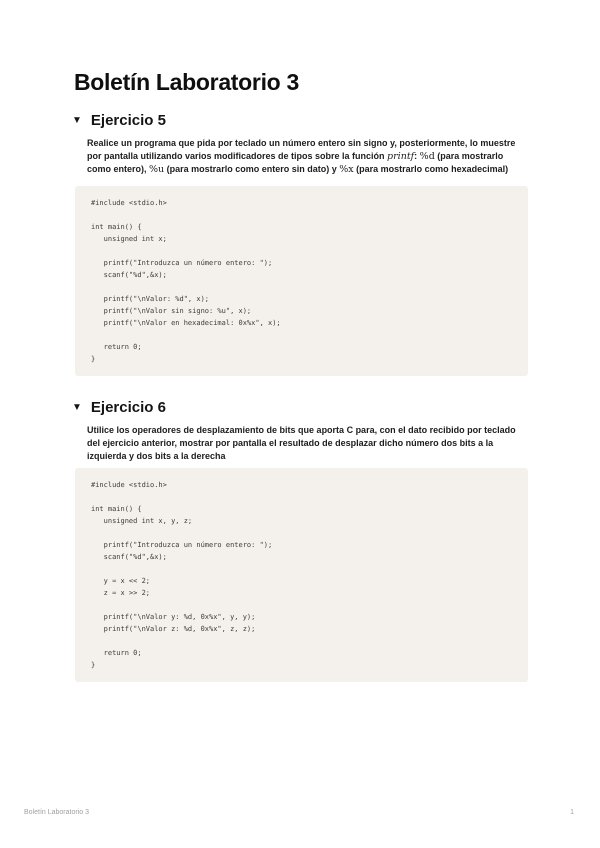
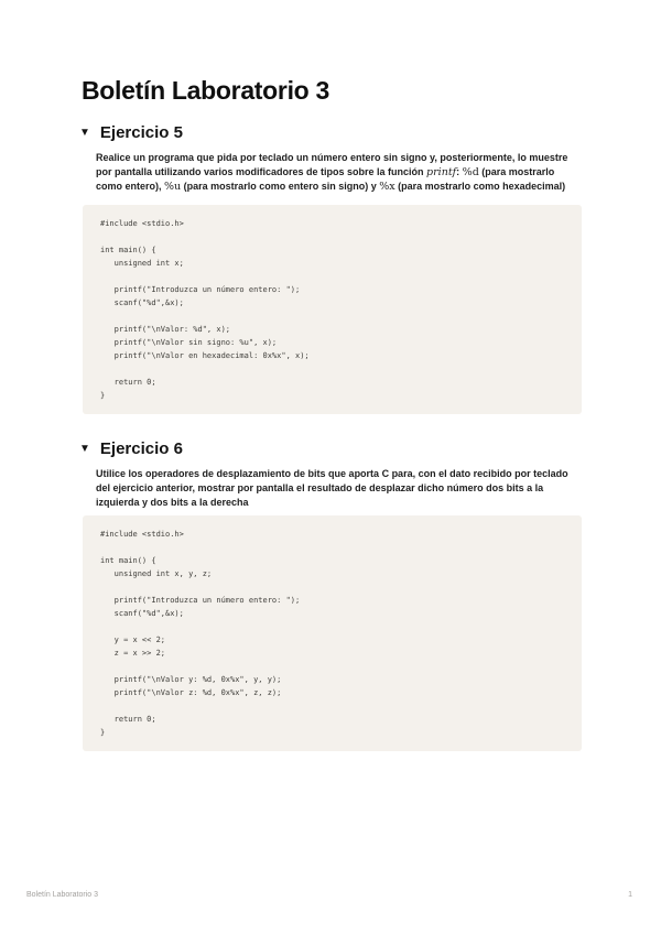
  Boletín Laboratorio 3
  ▼
  Ejercicio 5
- Realice un programa que pida por teclado un número entero sin signo y, posteriormente, lo muestre por pantalla utilizando varios modificadores de tipos sobre la función printf: %d (para mostrarlo como entero), %u (para mostrarlo como entero sin dato) y %x (para mostrarlo como hexadecimal)
+ Realice un programa que pida por teclado un número entero sin signo y, posteriormente, lo muestre por pantalla utilizando varios modificadores de tipos sobre la función printf: %d (para mostrarlo como entero), %u (para mostrarlo como entero sin signo) y %x (para mostrarlo como hexadecimal)
  #include <stdio.h>
  int main() {
  unsigned int x;
  printf("Introduzca un número entero: ");
  scanf("%d",&x);
  printf("\nValor: %d", x);
  printf("\nValor sin signo: %u", x);
  printf("\nValor en hexadecimal: 0x%x", x);
  return 0;
  }
  ▼
  Ejercicio 6
  Utilice los operadores de desplazamiento de bits que aporta C para, con el dato recibido por teclado del ejercicio anterior, mostrar por pantalla el resultado de desplazar dicho número dos bits a la izquierda y dos bits a la derecha
  #include <stdio.h>
  int main() {
  unsigned int x, y, z;
  printf("Introduzca un número entero: ");
  scanf("%d",&x);
  y = x << 2;
  z = x >> 2;
  printf("\nValor y: %d, 0x%x", y, y);
  printf("\nValor z: %d, 0x%x", z, z);
  return 0;
  }
